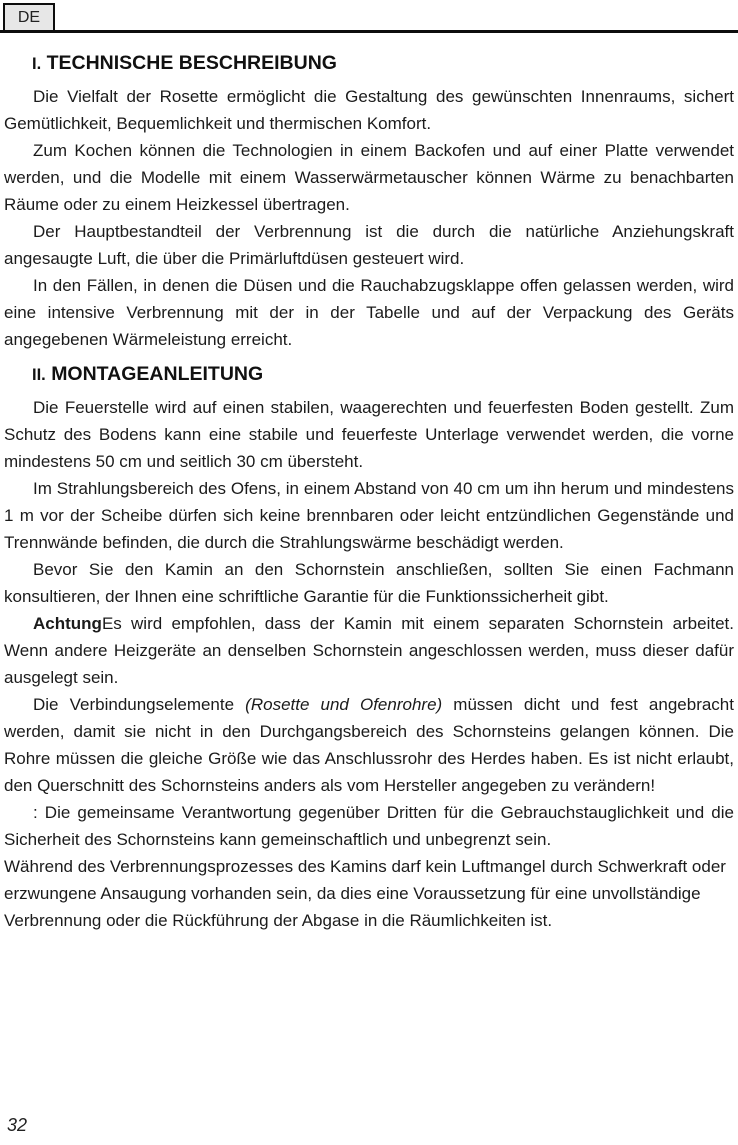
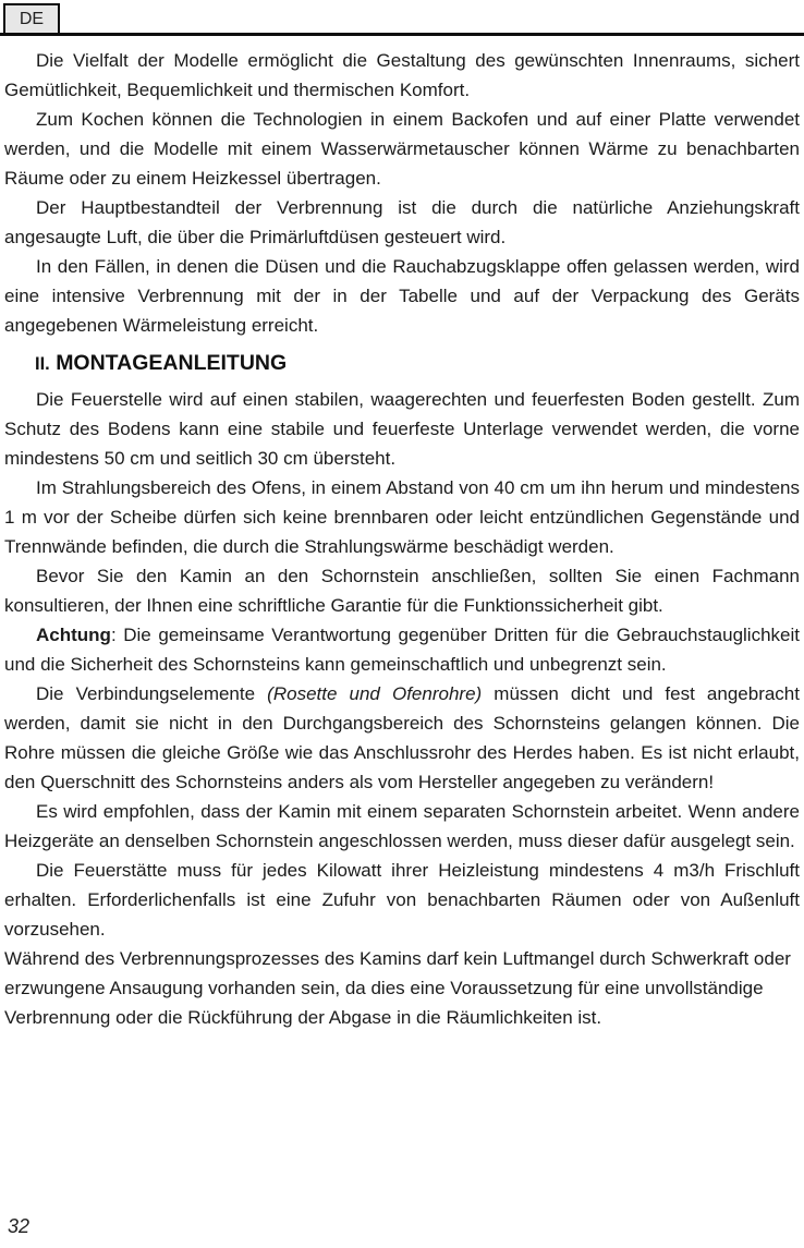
  DE
- I. TECHNISCHE BESCHREIBUNG
- Die Vielfalt der Rosette ermöglicht die Gestaltung des gewünschten Innenraums, sichert Gemütlichkeit, Bequemlichkeit und thermischen Komfort.
+ Die Vielfalt der Modelle ermöglicht die Gestaltung des gewünschten Innenraums, sichert Gemütlichkeit, Bequemlichkeit und thermischen Komfort.
  Zum Kochen können die Technologien in einem Backofen und auf einer Platte verwendet werden, und die Modelle mit einem Wasserwärmetauscher können Wärme zu benachbarten Räume oder zu einem Heizkessel übertragen.
  Der Hauptbestandteil der Verbrennung ist die durch die natürliche Anziehungskraft angesaugte Luft, die über die Primärluftdüsen gesteuert wird.
  In den Fällen, in denen die Düsen und die Rauchabzugsklappe offen gelassen werden, wird eine intensive Verbrennung mit der in der Tabelle und auf der Verpackung des Geräts angegebenen Wärmeleistung erreicht.
  II. MONTAGEANLEITUNG
  Die Feuerstelle wird auf einen stabilen, waagerechten und feuerfesten Boden gestellt. Zum Schutz des Bodens kann eine stabile und feuerfeste Unterlage verwendet werden, die vorne mindestens 50 cm und seitlich 30 cm übersteht.
  Im Strahlungsbereich des Ofens, in einem Abstand von 40 cm um ihn herum und mindestens 1 m vor der Scheibe dürfen sich keine brennbaren oder leicht entzündlichen Gegenstände und Trennwände befinden, die durch die Strahlungswärme beschädigt werden.
  Bevor Sie den Kamin an den Schornstein anschließen, sollten Sie einen Fachmann konsultieren, der Ihnen eine schriftliche Garantie für die Funktionssicherheit gibt.
- AchtungEs wird empfohlen, dass der Kamin mit einem separaten Schornstein arbeitet. Wenn andere Heizgeräte an denselben Schornstein angeschlossen werden, muss dieser dafür ausgelegt sein.
+ Achtung: Die gemeinsame Verantwortung gegenüber Dritten für die Gebrauchstauglichkeit und die Sicherheit des Schornsteins kann gemeinschaftlich und unbegrenzt sein.
  Die Verbindungselemente (Rosette und Ofenrohre) müssen dicht und fest angebracht werden, damit sie nicht in den Durchgangsbereich des Schornsteins gelangen können. Die Rohre müssen die gleiche Größe wie das Anschlussrohr des Herdes haben. Es ist nicht erlaubt, den Querschnitt des Schornsteins anders als vom Hersteller angegeben zu verändern!
- : Die gemeinsame Verantwortung gegenüber Dritten für die Gebrauchstauglichkeit und die Sicherheit des Schornsteins kann gemeinschaftlich und unbegrenzt sein.
+ Es wird empfohlen, dass der Kamin mit einem separaten Schornstein arbeitet. Wenn andere Heizgeräte an denselben Schornstein angeschlossen werden, muss dieser dafür ausgelegt sein.
+ Die Feuerstätte muss für jedes Kilowatt ihrer Heizleistung mindestens 4 m3/h Frischluft erhalten. Erforderlichenfalls ist eine Zufuhr von benachbarten Räumen oder von Außenluft vorzusehen.
  Während des Verbrennungsprozesses des Kamins darf kein Luftmangel durch Schwerkraft oder erzwungene Ansaugung vorhanden sein, da dies eine Voraussetzung für eine unvollständige Verbrennung oder die Rückführung der Abgase in die Räumlichkeiten ist.
  32
